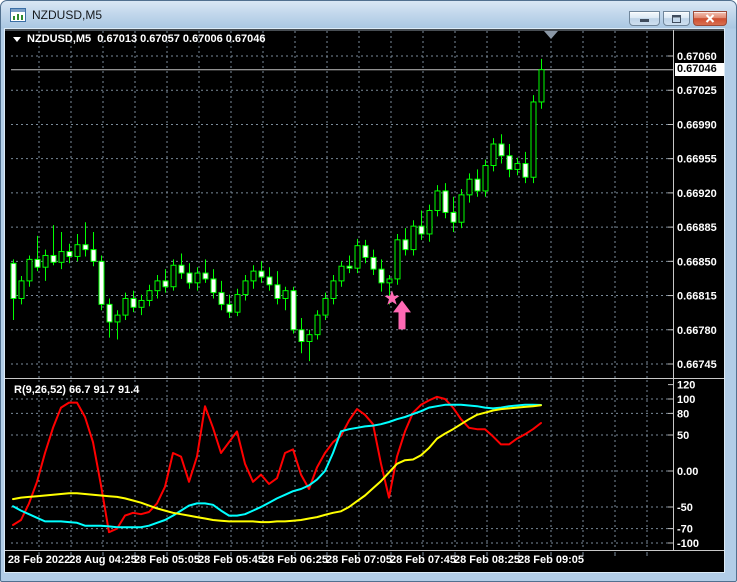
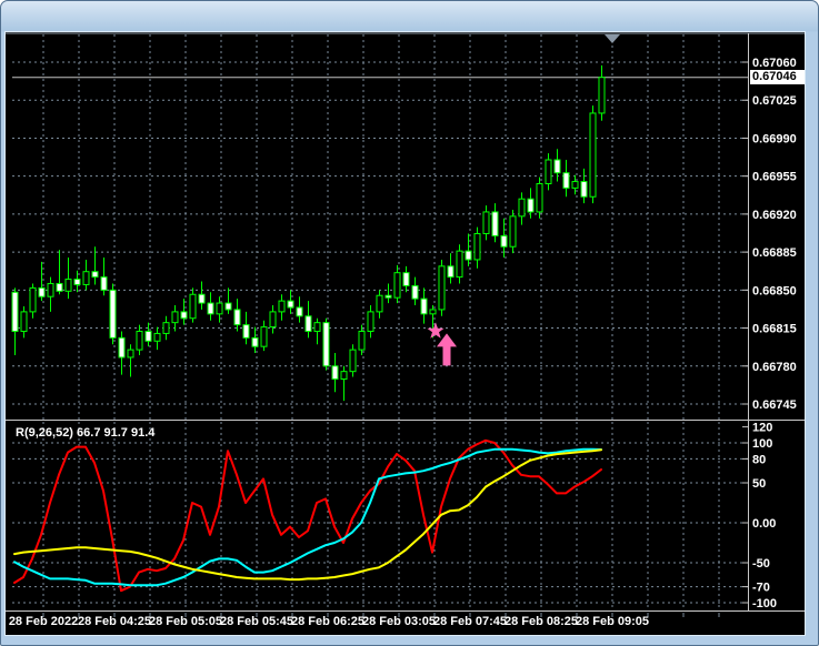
- NZDUSD,M5
  0.67060
  0.67025
  0.66990
  0.66955
  0.66920
  0.66885
  0.66850
  0.66815
  0.66780
  0.66745
  120
  100
  80
  50
  0.00
  -50
  -70
  -100
  28 Feb 2022
- 28 Aug 04:25
+ 28 Feb 04:25
  28 Feb 05:05
  28 Feb 05:45
  28 Feb 06:25
- 28 Feb 07:05
+ 28 Feb 03:05
  28 Feb 07:45
  28 Feb 08:25
  28 Feb 09:05
- NZDUSD,M5 0.67013 0.67057 0.67006 0.67046
  R(9,26,52) 66.7 91.7 91.4
  0.67046
